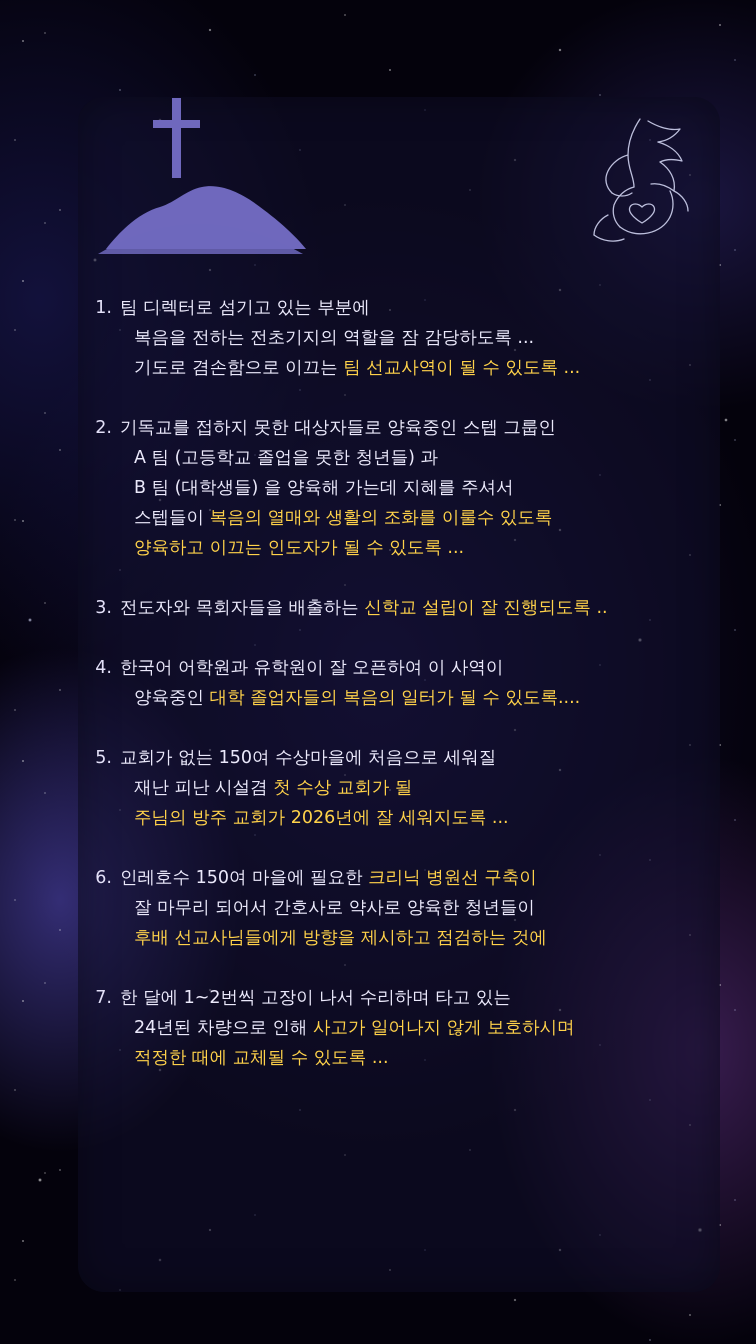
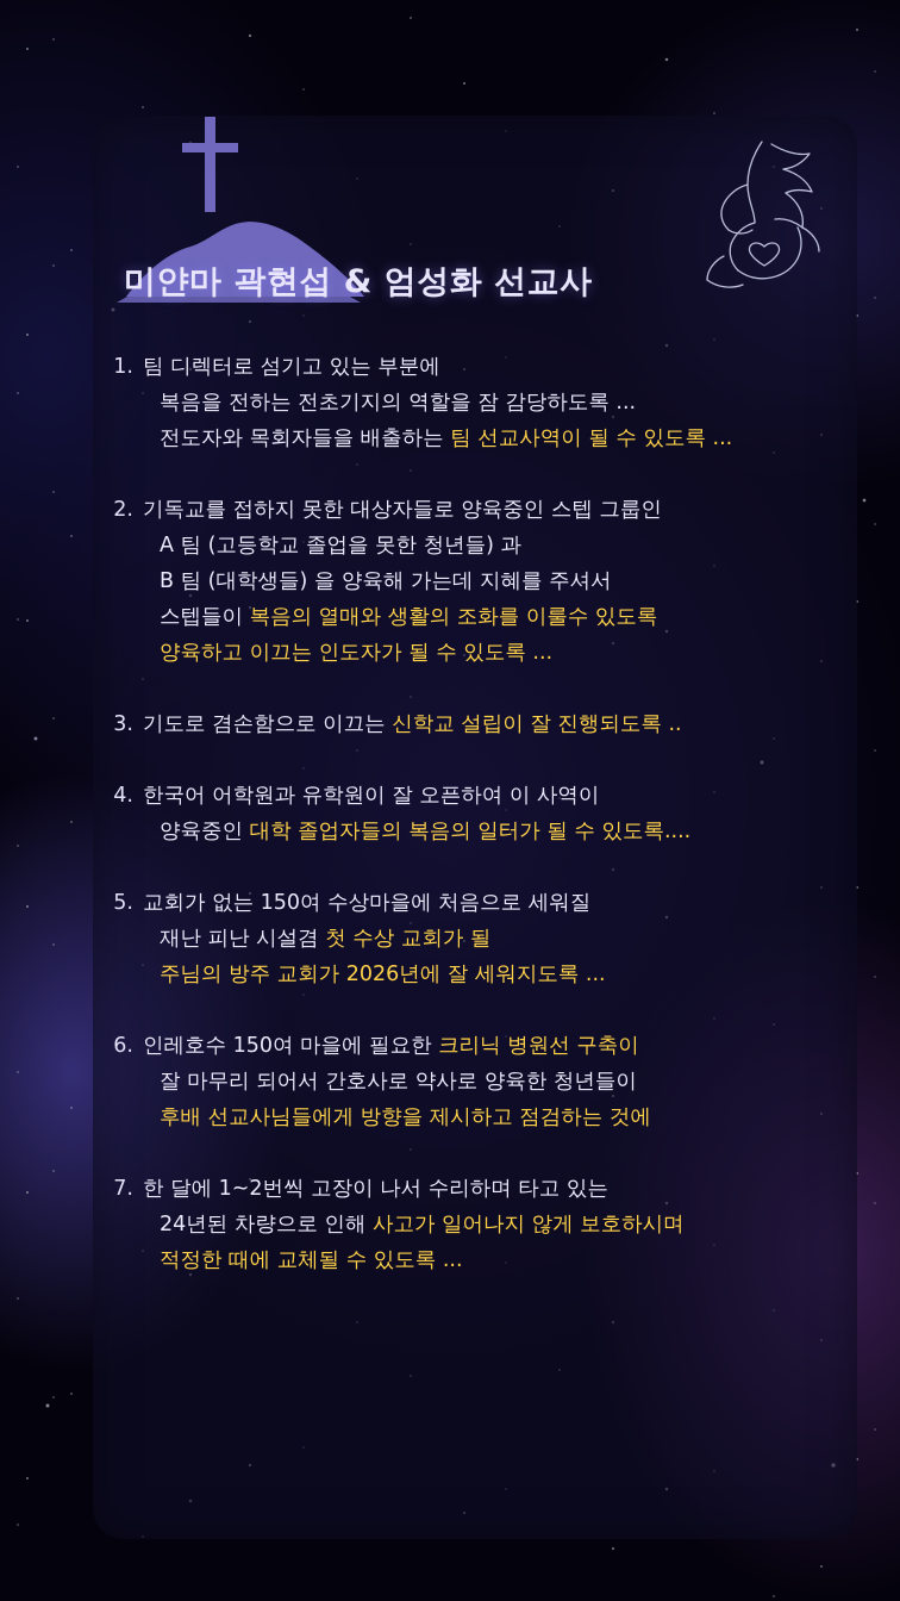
+ 미얀마 곽현섭 & 엄성화 선교사
  1.
  팀 디렉터로 섬기고 있는 부분에
  복음을 전하는 전초기지의 역할을 잠 감당하도록 ...
- 기도로 겸손함으로 이끄는 팀 선교사역이 될 수 있도록 ...
+ 전도자와 목회자들을 배출하는 팀 선교사역이 될 수 있도록 ...
  2.
  기독교를 접하지 못한 대상자들로 양육중인 스텝 그룹인
  A 팀 (고등학교 졸업을 못한 청년들) 과
  B 팀 (대학생들) 을 양육해 가는데 지혜를 주셔서
  스텝들이 복음의 열매와 생활의 조화를 이룰수 있도록
  양육하고 이끄는 인도자가 될 수 있도록 ...
  3.
- 전도자와 목회자들을 배출하는 신학교 설립이 잘 진행되도록 ..
+ 기도로 겸손함으로 이끄는 신학교 설립이 잘 진행되도록 ..
  4.
  한국어 어학원과 유학원이 잘 오픈하여 이 사역이
  양육중인 대학 졸업자들의 복음의 일터가 될 수 있도록....
  5.
  교회가 없는 150여 수상마을에 처음으로 세워질
  재난 피난 시설겸 첫 수상 교회가 될
  주님의 방주 교회가 2026년에 잘 세워지도록 ...
  6.
  인레호수 150여 마을에 필요한 크리닉 병원선 구축이
  잘 마무리 되어서 간호사로 약사로 양육한 청년들이
  후배 선교사님들에게 방향을 제시하고 점검하는 것에
  7.
  한 달에 1~2번씩 고장이 나서 수리하며 타고 있는
  24년된 차량으로 인해 사고가 일어나지 않게 보호하시며
  적정한 때에 교체될 수 있도록 ...
